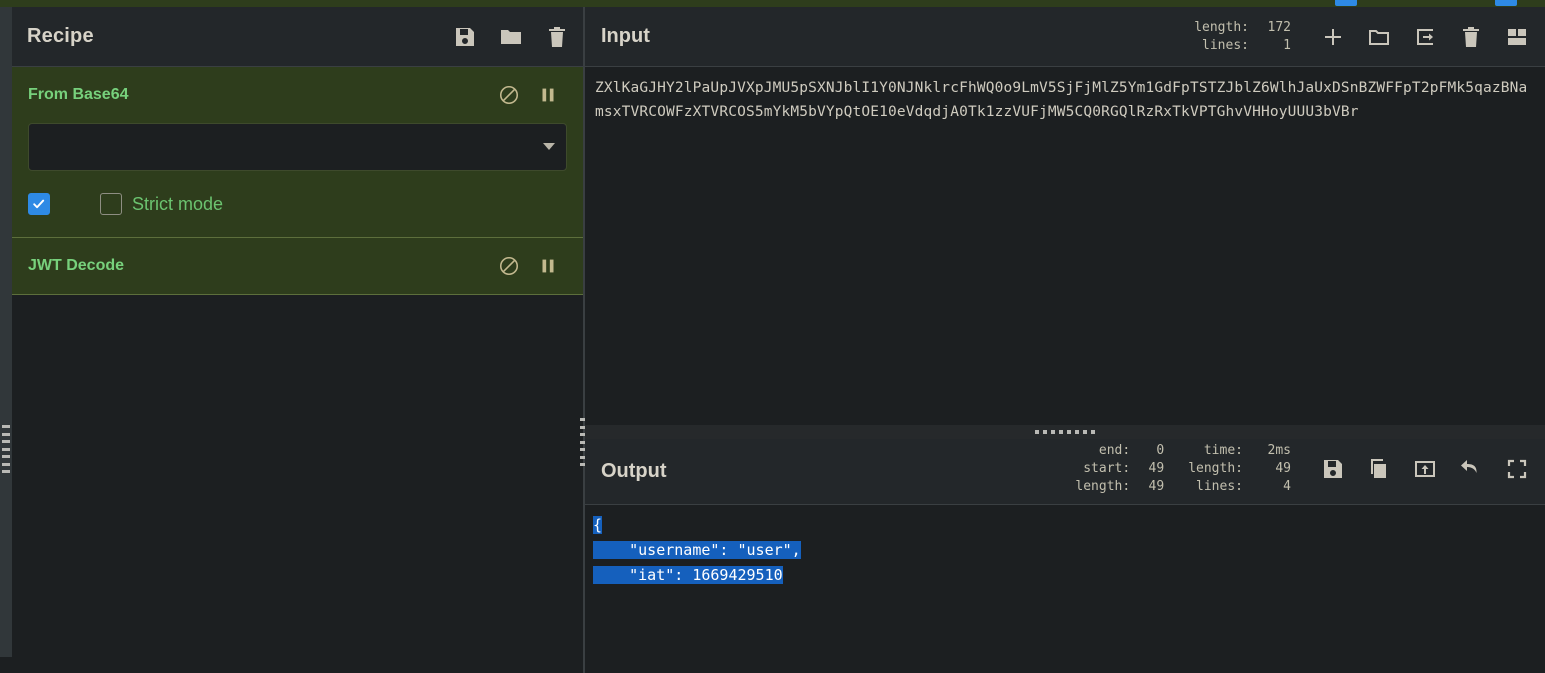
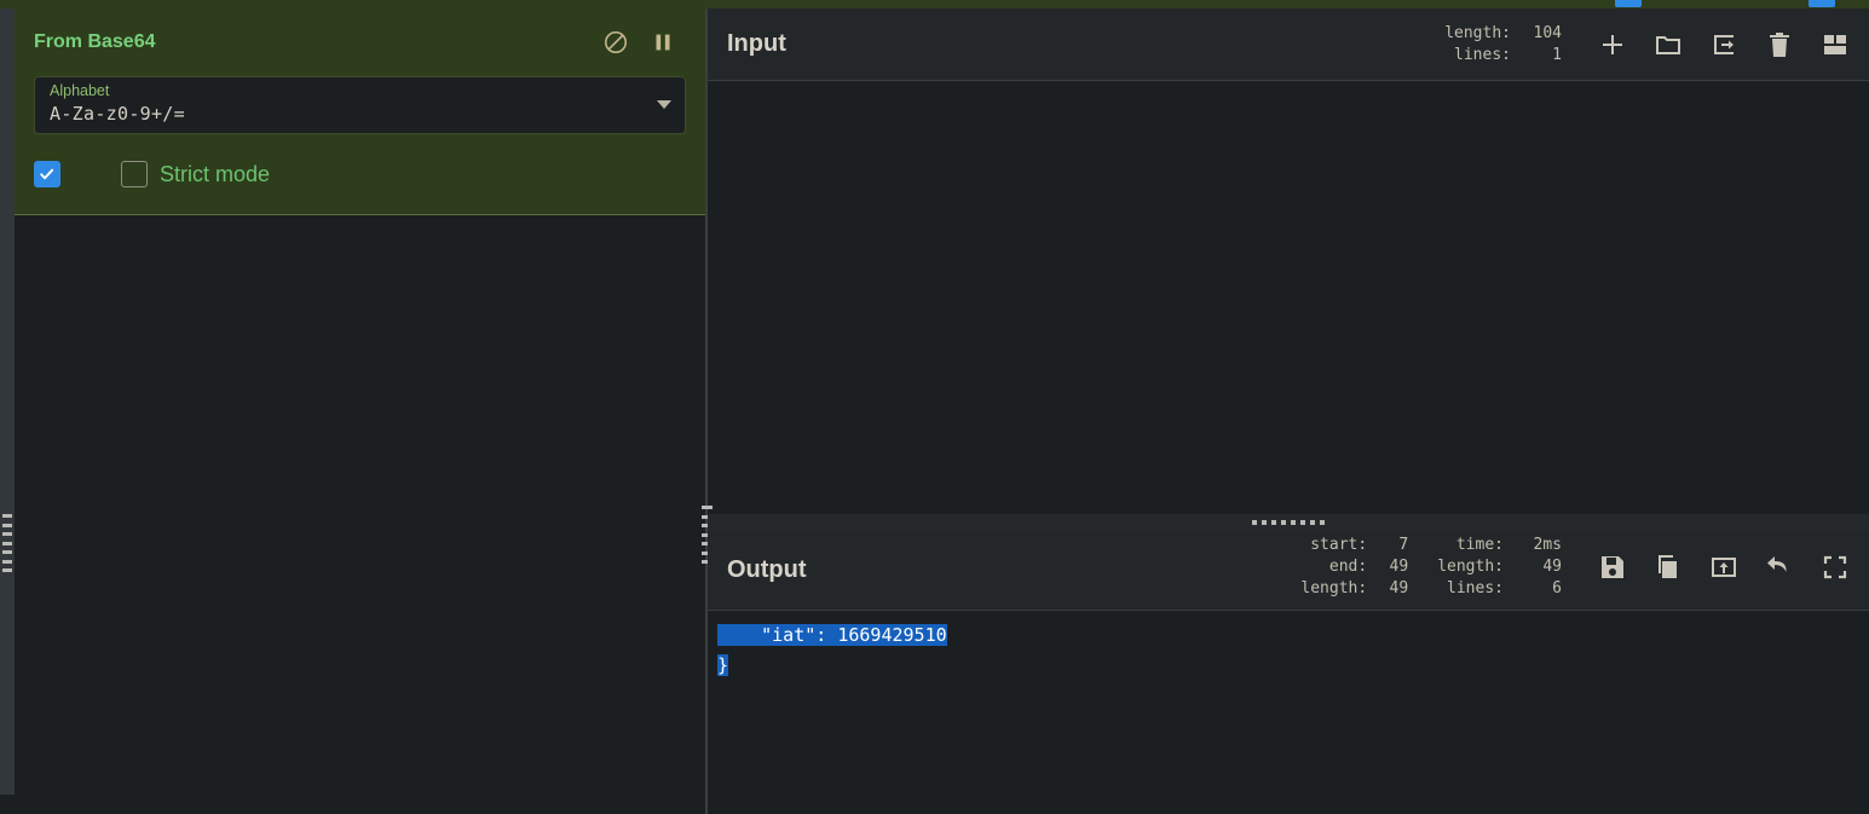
- Recipe
  From Base64
+ Alphabet
+ A-Za-z0-9+/=
  Strict mode
- JWT Decode
  Input
  length:
- 172
+ 104
  lines:
  1
- ZXlKaGJHY2lPaUpJVXpJMU5pSXNJblI1Y0NJNklrcFhWQ0o9LmV5SjFjMlZ5Ym1GdFpTSTZJblZ6WlhJaUxDSnBZWFFpT2pFMk5qazBNamsxTVRCOWFzXTVRCOS5mYkM5bVYpQtOE10eVdqdjA0Tk1zzVUFjMW5CQ0RGQlRzRxTkVPTGhvVHHoyUUU3bVBr
  Output
- end:
+ start:
- 0
+ 7
- start:
+ end:
  49
  length:
  49
  time:
  2ms
  length:
  49
  lines:
- 4
+ 6
- {
- "username": "user",
  "iat": 1669429510
+ }
